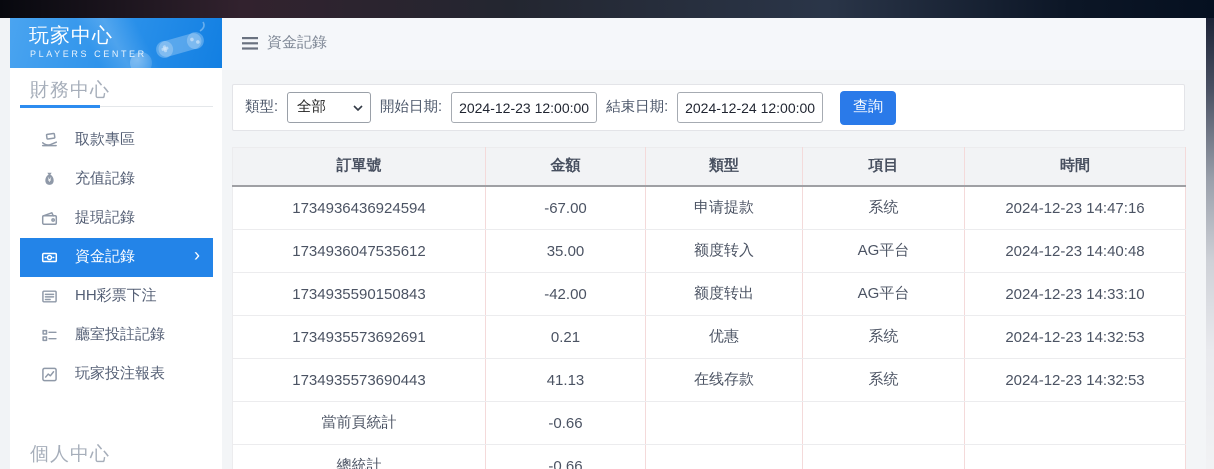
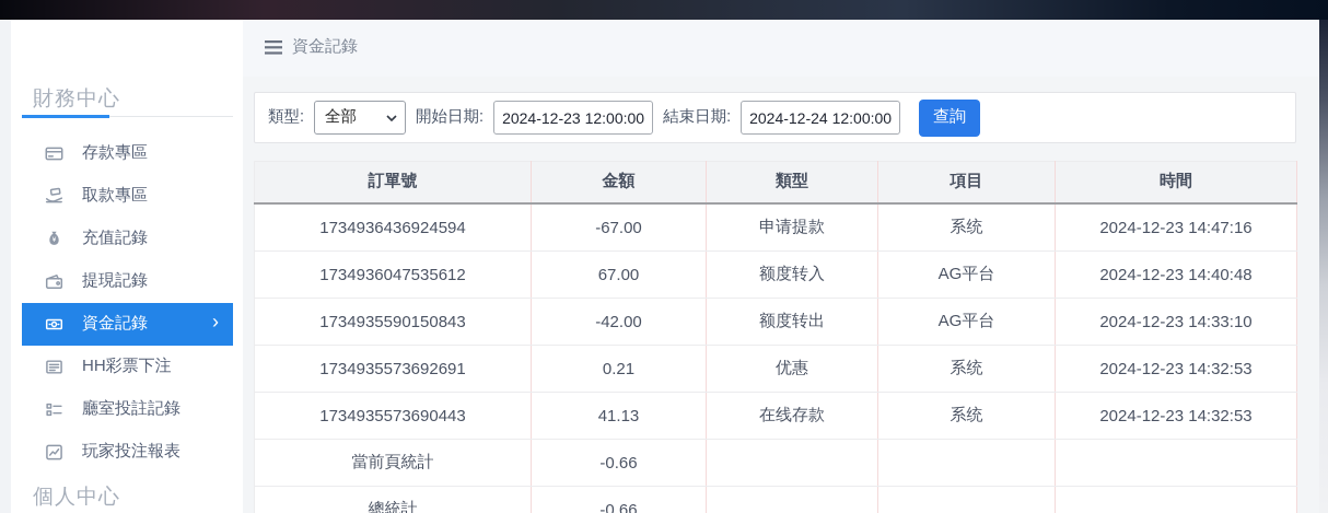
- 玩家中心
- PLAYERS CENTER
  財務中心
+ 存款專區
  取款專區
  充值記錄
  提現記錄
  資金記錄
  ›
  HH彩票下注
  廳室投註記錄
  玩家投注報表
  個人中心
  資金記錄
  類型:
  全部
  開始日期:
  2024-12-23 12:00:00
  結束日期:
  2024-12-24 12:00:00
  查詢
  訂單號	金額	類型	項目	時間
  1734936436924594	-67.00	申请提款	系统	2024-12-23 14:47:16
- 1734936047535612	35.00	额度转入	AG平台	2024-12-23 14:40:48
+ 1734936047535612	67.00	额度转入	AG平台	2024-12-23 14:40:48
  1734935590150843	-42.00	额度转出	AG平台	2024-12-23 14:33:10
  1734935573692691	0.21	优惠	系统	2024-12-23 14:32:53
  1734935573690443	41.13	在线存款	系统	2024-12-23 14:32:53
  當前頁統計	-0.66
  總統計	-0.66
